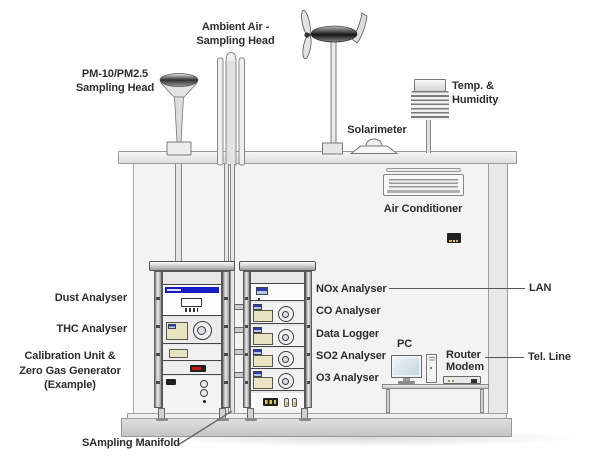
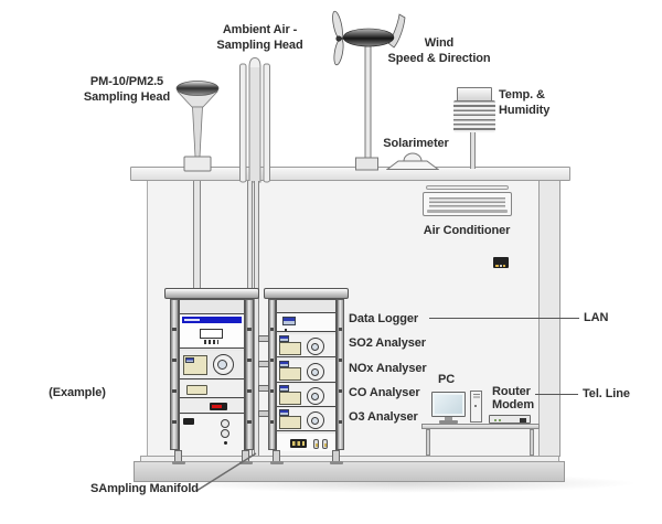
  PM-10/PM2.5
  Sampling Head
  Ambient Air -
  Sampling Head
+ Wind
+ Speed & Direction
  Solarimeter
  Temp. &
  Humidity
  Air Conditioner
- Dust Analyser
- THC Analyser
- Calibration Unit &
- Zero Gas Generator
  (Example)
- NOx Analyser
+ Data Logger
- CO Analyser
+ SO2 Analyser
- Data Logger
+ NOx Analyser
- SO2 Analyser
+ CO Analyser
  O3 Analyser
  LAN
  Tel. Line
  PC
  Router
  Modem
  SAmpling Manifold
